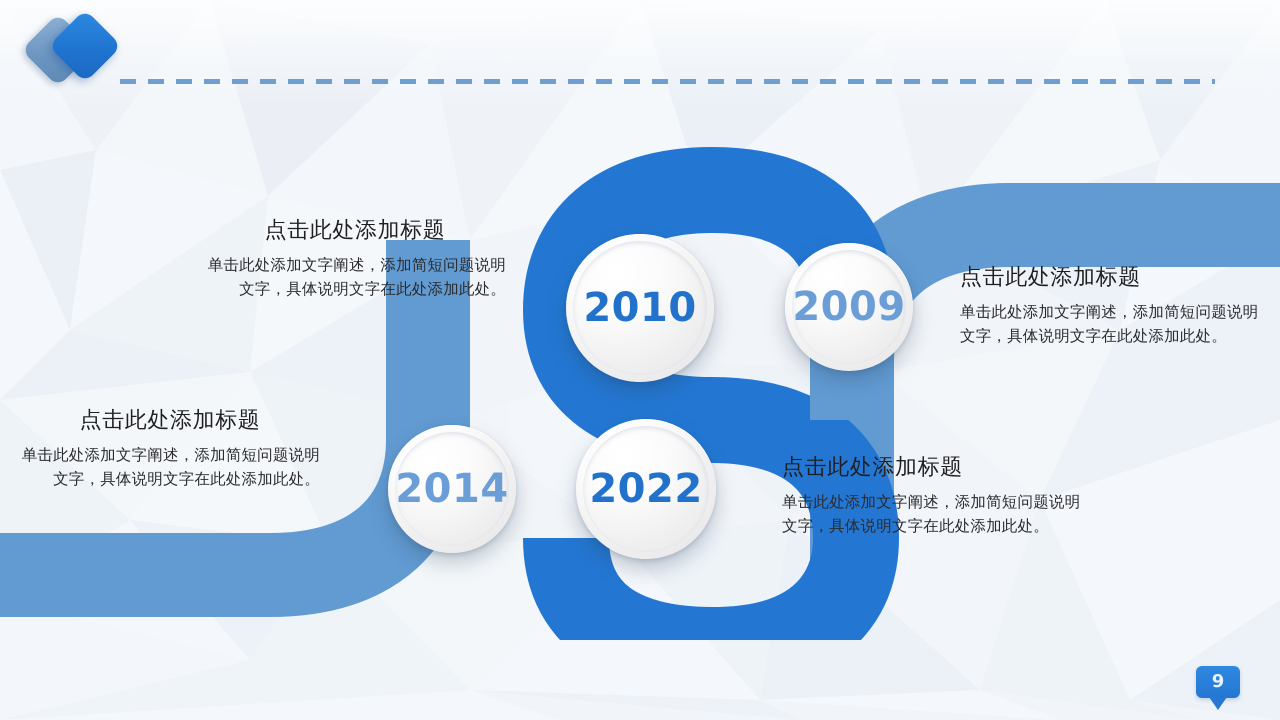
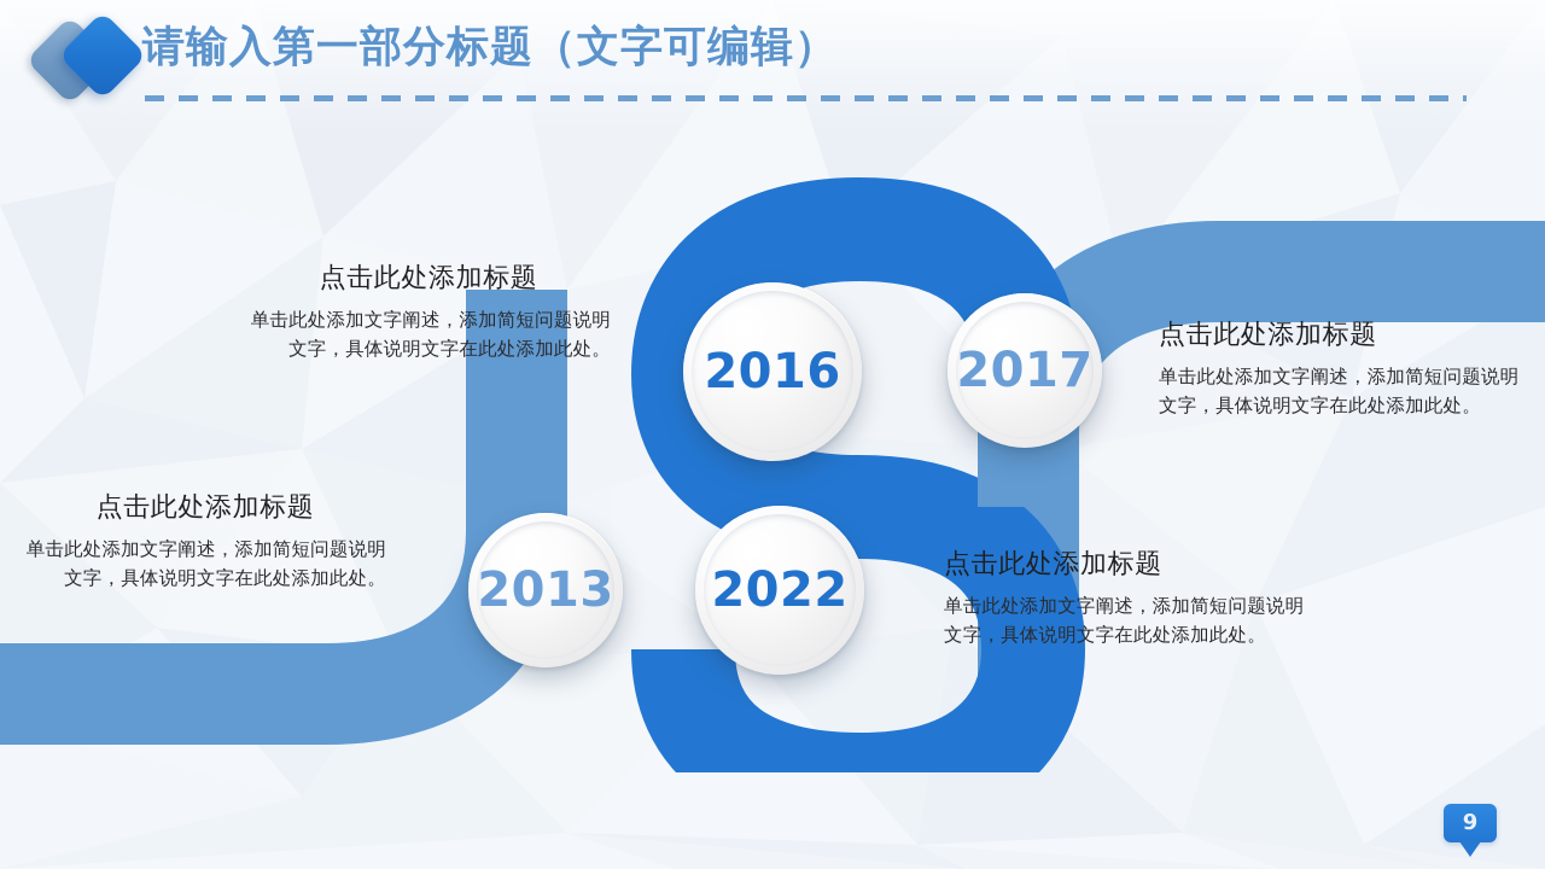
+ 请输入第一部分标题（文字可编辑）
- 2010
+ 2016
- 2009
+ 2017
- 2014
+ 2013
  2022
  点击此处添加标题
  单击此处添加文字阐述，添加简短问题说明文字，具体说明文字在此处添加此处。
  点击此处添加标题
  单击此处添加文字阐述，添加简短问题说明文字，具体说明文字在此处添加此处。
  点击此处添加标题
  单击此处添加文字阐述，添加简短问题说明文字，具体说明文字在此处添加此处。
  点击此处添加标题
  单击此处添加文字阐述，添加简短问题说明文字，具体说明文字在此处添加此处。
  9
